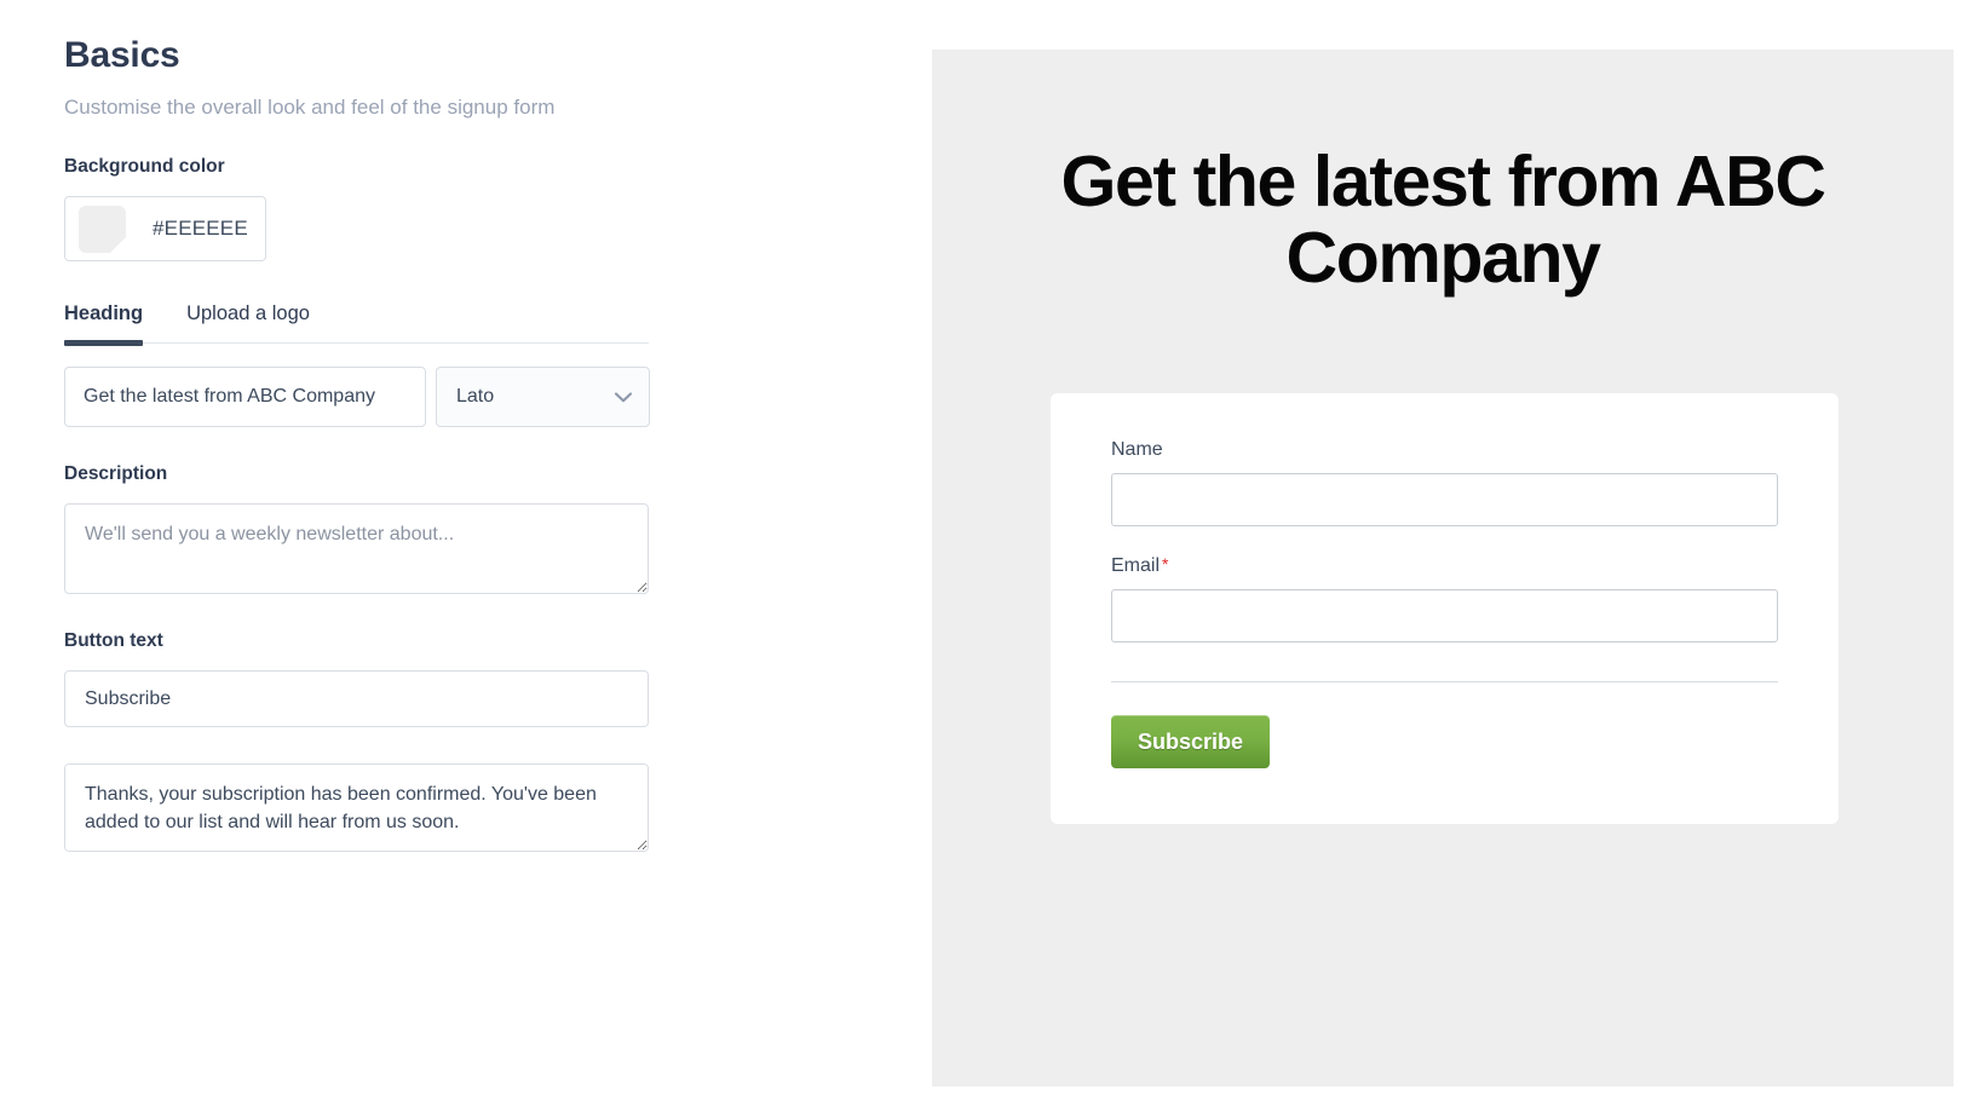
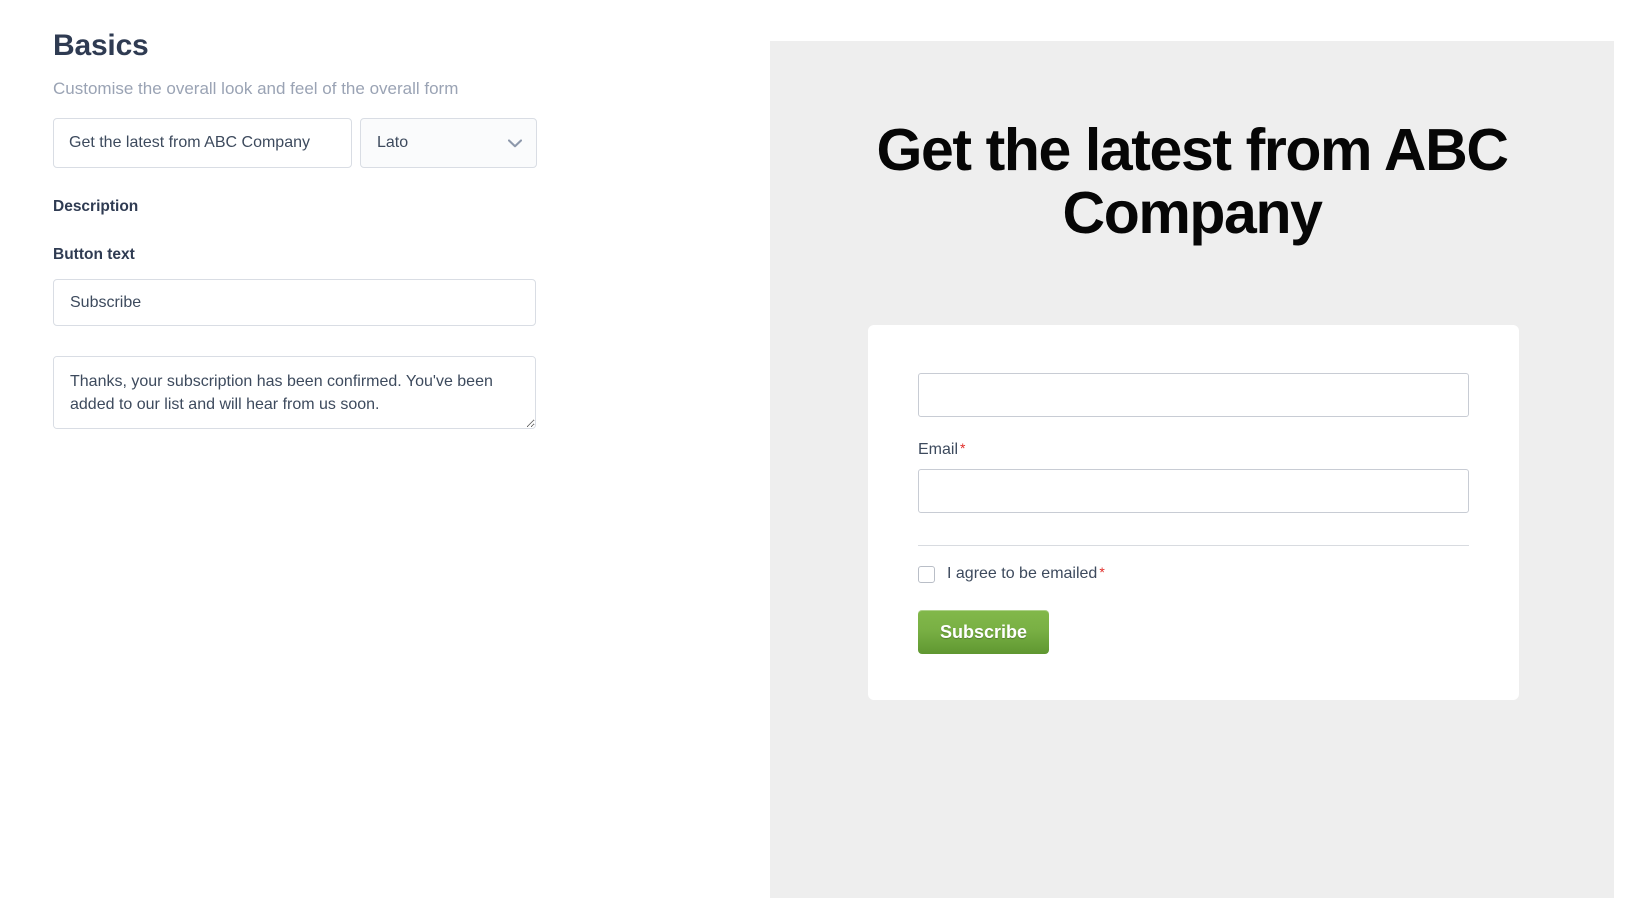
  Basics
- Customise the overall look and feel of the signup form
+ Customise the overall look and feel of the overall form
- Background color
- #EEEEEE
- Heading
- Upload a logo
  Get the latest from ABC Company
  Lato
  Description
- We'll send you a weekly newsletter about...
  Button text
  Subscribe
  Get the latest from ABC Company
- Name
  Email *
+ I agree to be emailed *
  Subscribe
